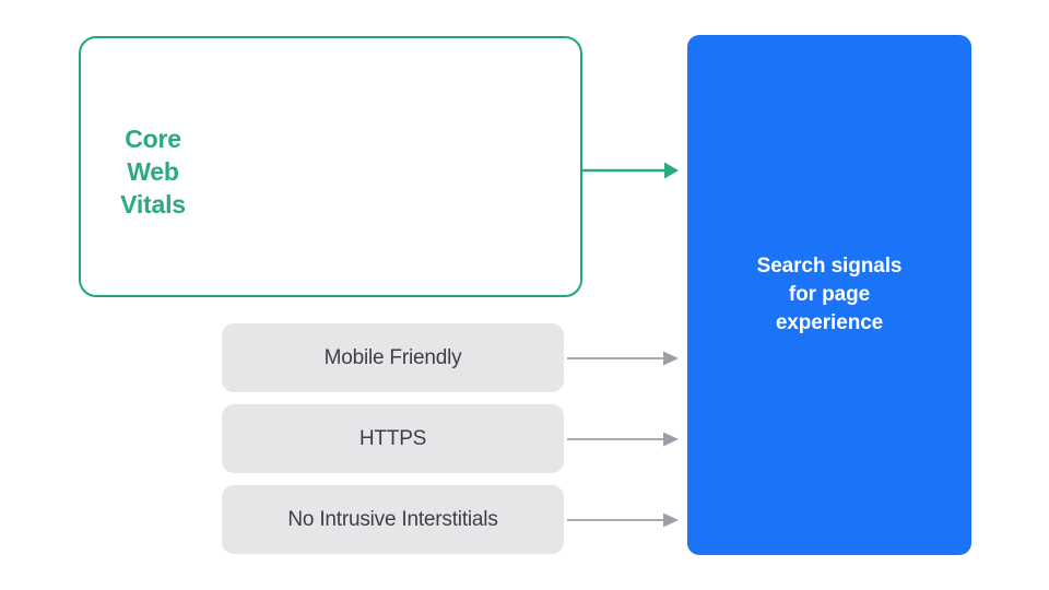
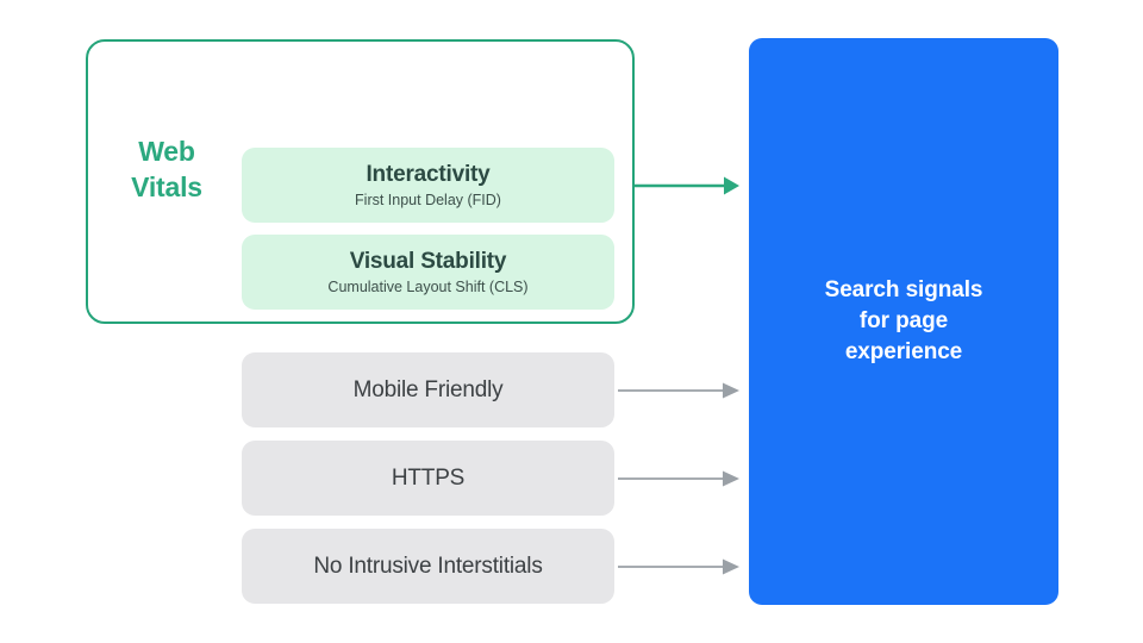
- Core
  Web
  Vitals
+ Interactivity
+ First Input Delay (FID)
+ Visual Stability
+ Cumulative Layout Shift (CLS)
  Mobile Friendly
  HTTPS
  No Intrusive Interstitials
  Search signals
  for page
  experience
